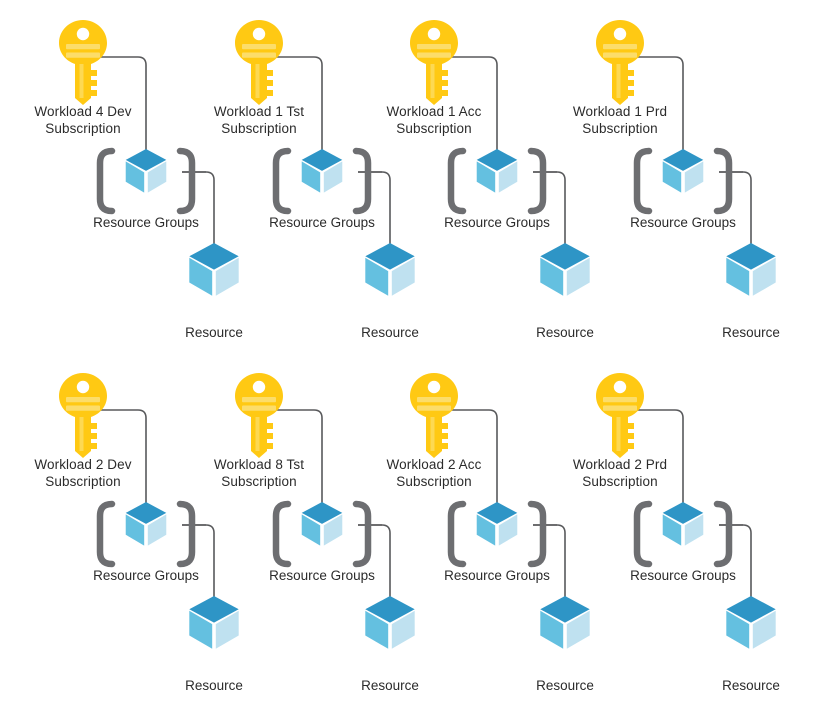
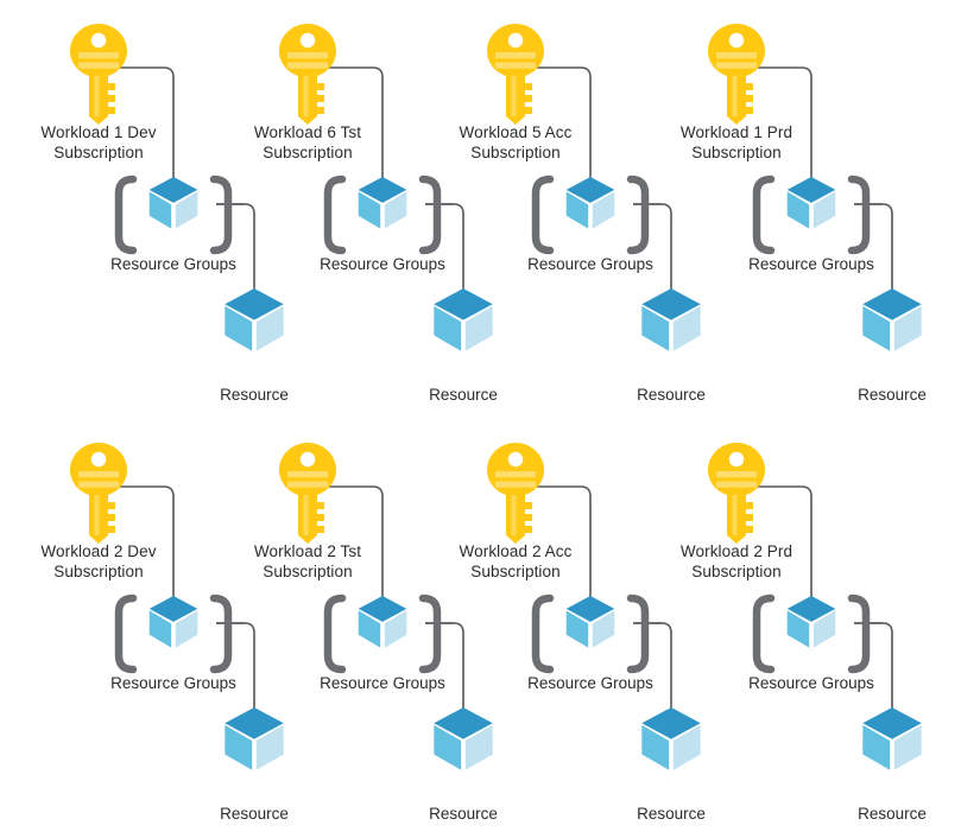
- Workload 4 Dev
+ Workload 1 Dev
  Subscription
  Resource Groups
  Resource
- Workload 1 Tst
+ Workload 6 Tst
  Subscription
  Resource Groups
  Resource
- Workload 1 Acc
+ Workload 5 Acc
  Subscription
  Resource Groups
  Resource
  Workload 1 Prd
  Subscription
  Resource Groups
  Resource
  Workload 2 Dev
  Subscription
  Resource Groups
  Resource
- Workload 8 Tst
+ Workload 2 Tst
  Subscription
  Resource Groups
  Resource
  Workload 2 Acc
  Subscription
  Resource Groups
  Resource
  Workload 2 Prd
  Subscription
  Resource Groups
  Resource
